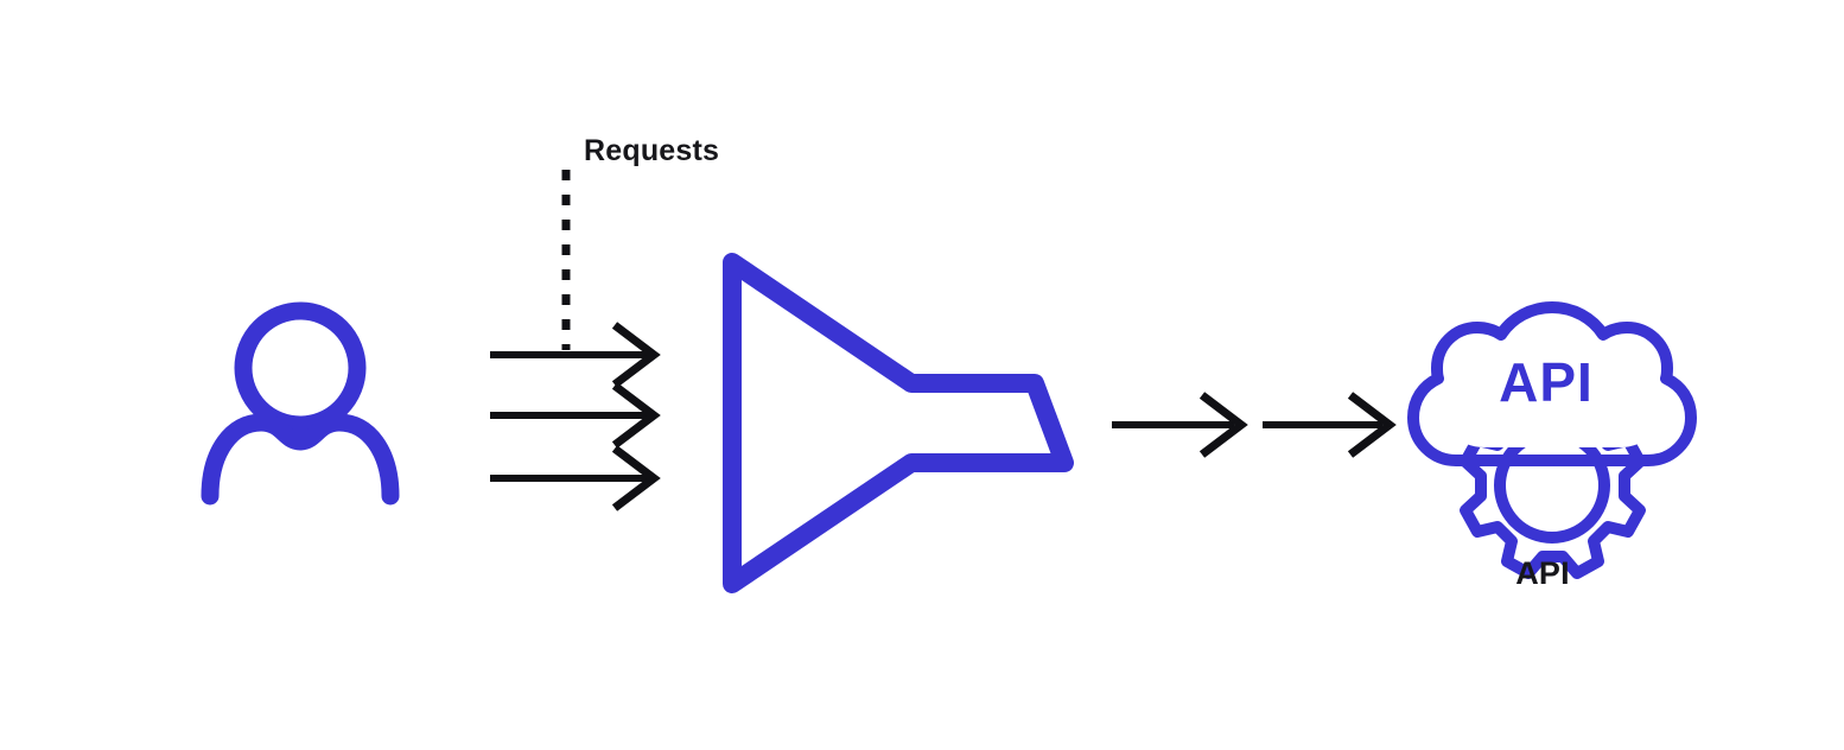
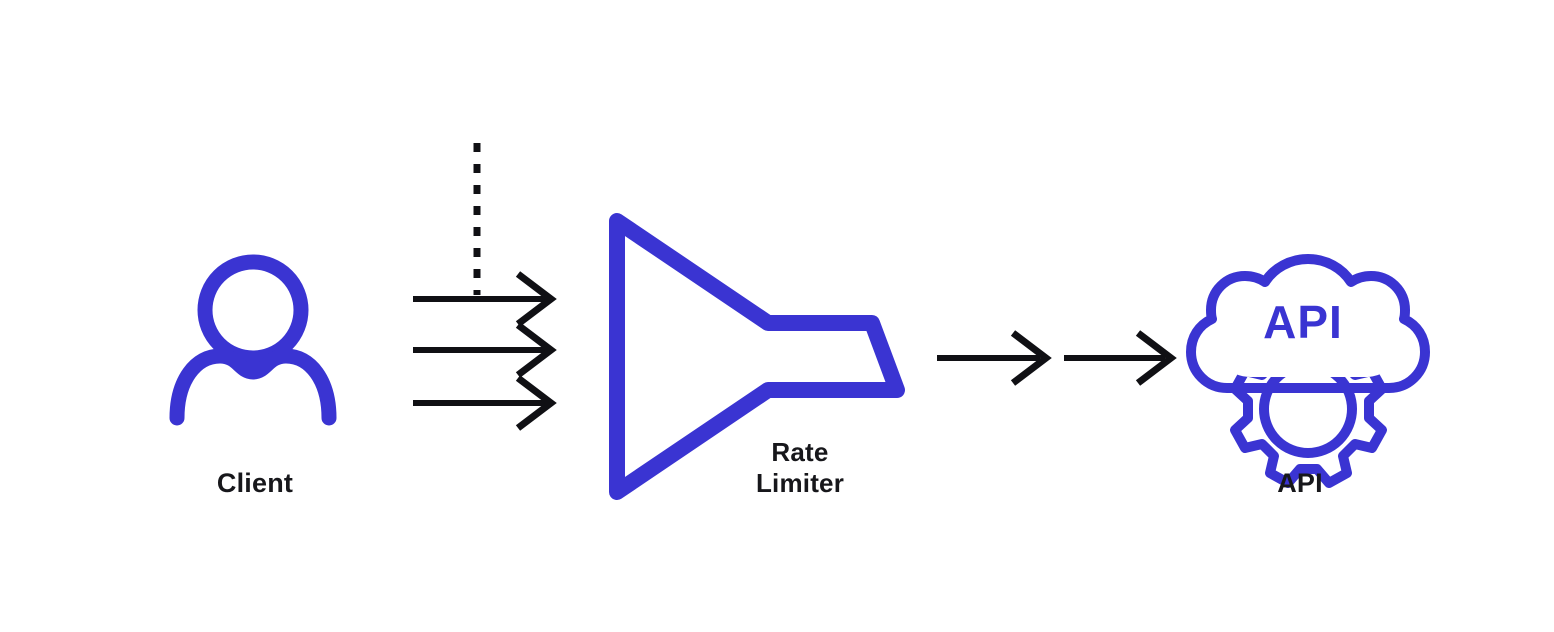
  API
+ Client
+ Rate
+ Limiter
  API
- Requests
